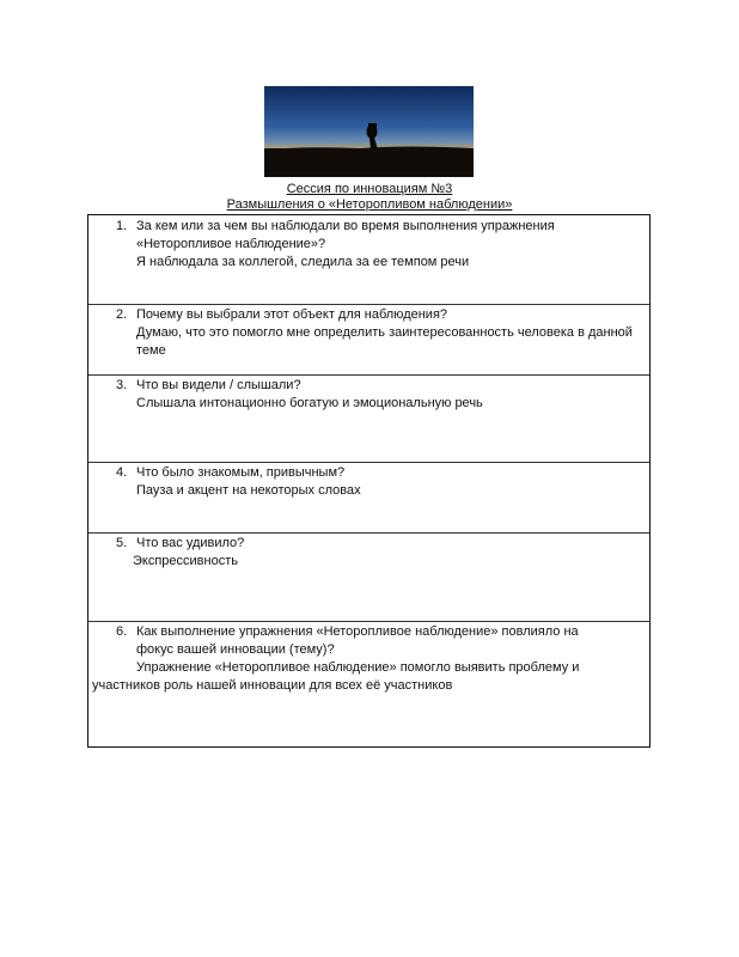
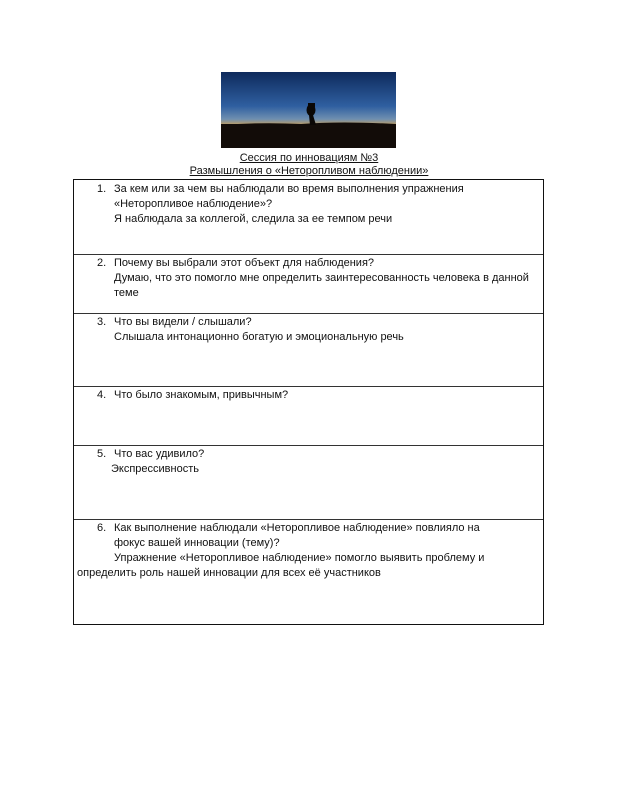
  Сессия по инновациям №3
  Размышления о «Неторопливом наблюдении»
  1.
  За кем или за чем вы наблюдали во время выполнения упражнения «Неторопливое наблюдение»?
  Я наблюдала за коллегой, следила за ее темпом речи
  2.
  Почему вы выбрали этот объект для наблюдения?
  Думаю, что это помогло мне определить заинтересованность человека в данной теме
  3.
  Что вы видели / слышали?
  Слышала интонационно богатую и эмоциональную речь
  4.
  Что было знакомым, привычным?
- Пауза и акцент на некоторых словах
  5.
  Что вас удивило?
  Экспрессивность
  6.
- Как выполнение упражнения «Неторопливое наблюдение» повлияло на фокус вашей инновации (тему)?
+ Как выполнение наблюдали «Неторопливое наблюдение» повлияло на фокус вашей инновации (тему)?
  Упражнение «Неторопливое наблюдение» помогло выявить проблему и
- участников роль нашей инновации для всех её участников
+ определить роль нашей инновации для всех её участников
